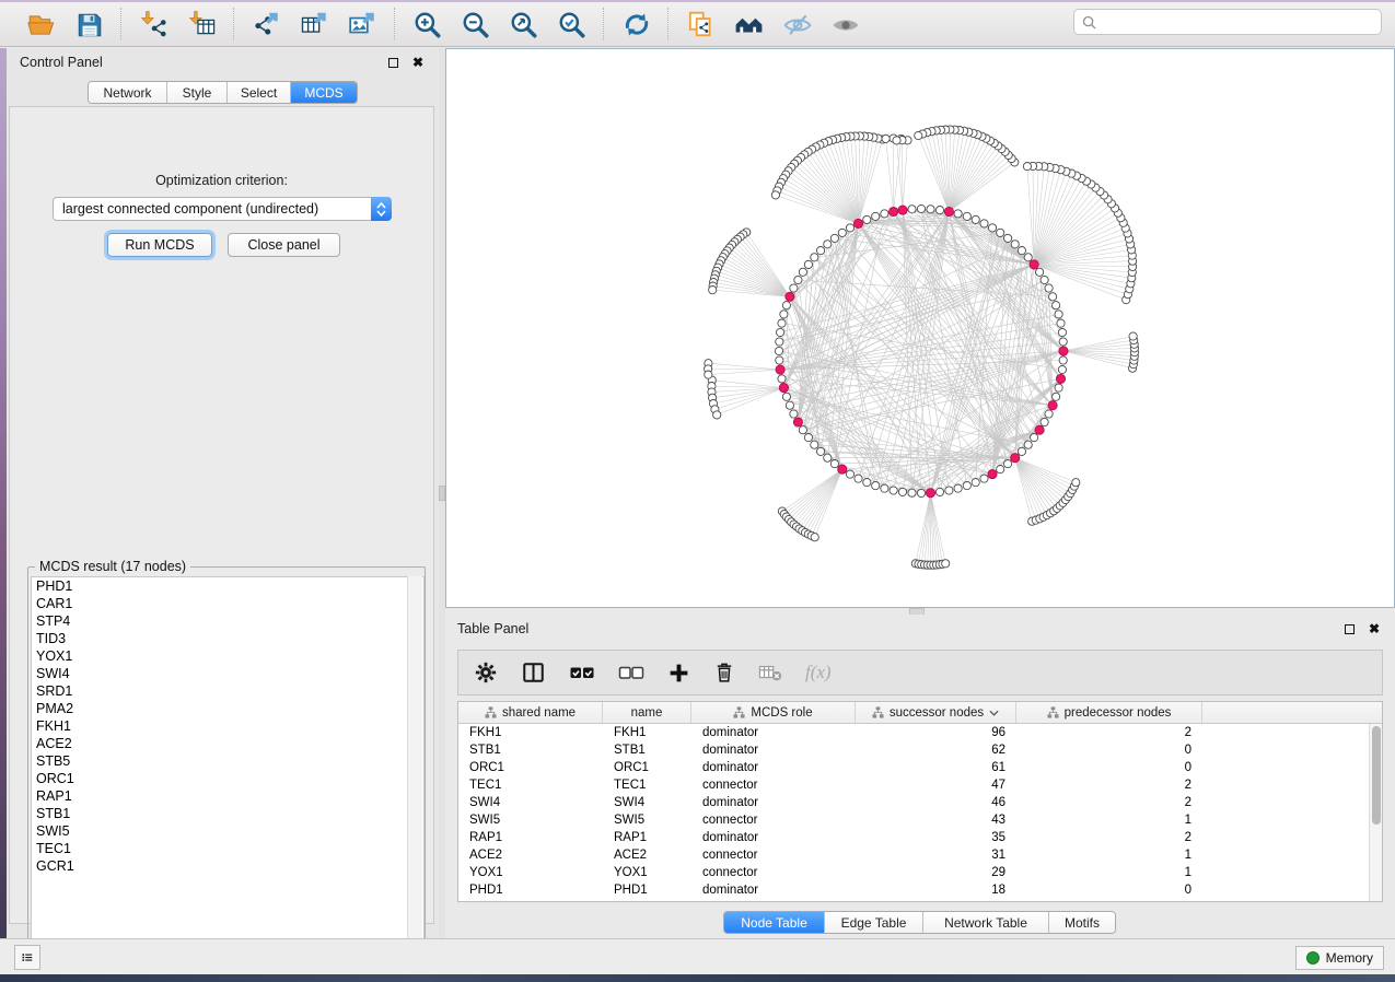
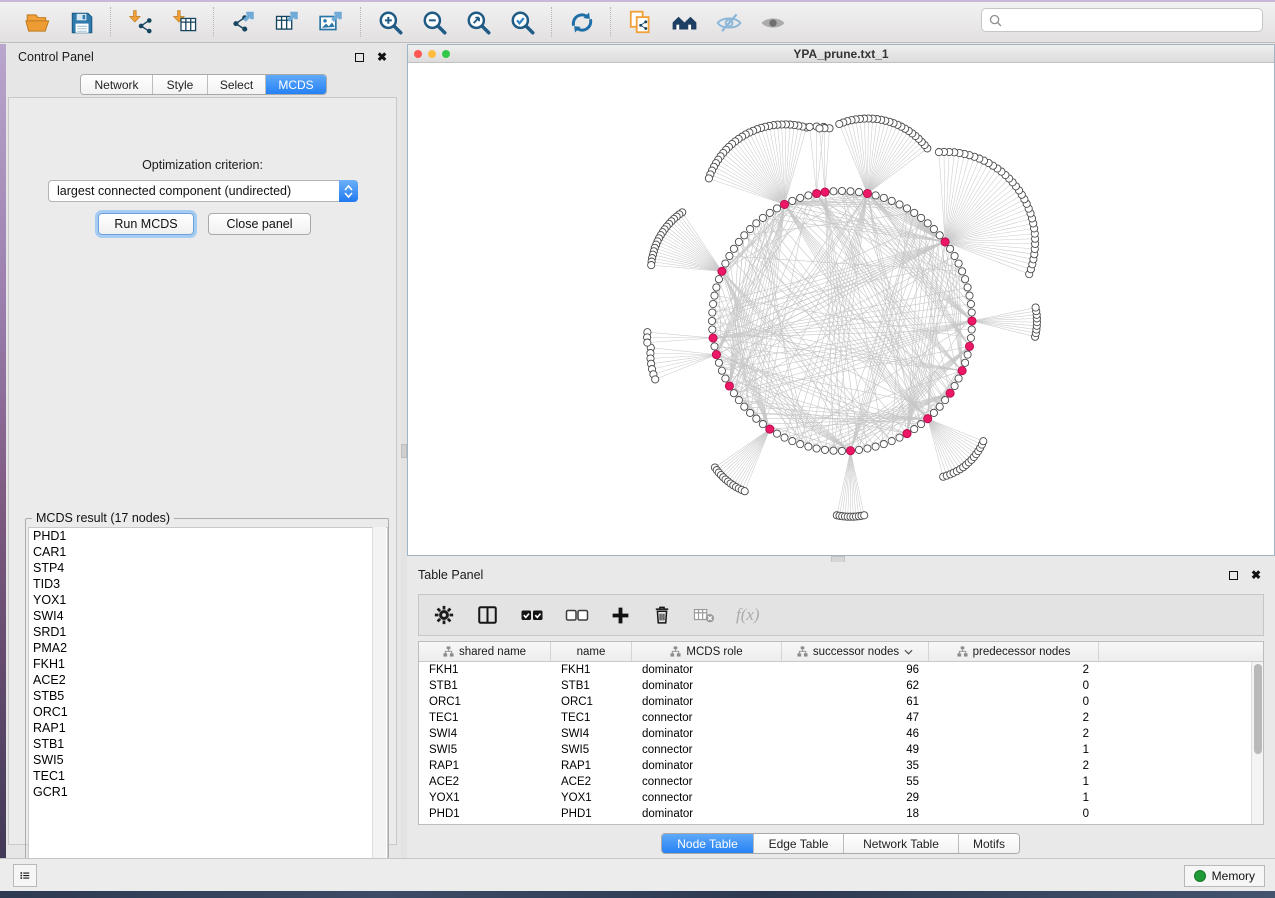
  Control Panel
  ✖
  Network
  Style
  Select
  MCDS
  Optimization criterion:
  largest connected component (undirected)
  Run MCDS
  Close panel
  MCDS result (17 nodes)
  PHD1
  CAR1
  STP4
  TID3
  YOX1
  SWI4
  SRD1
  PMA2
  FKH1
  ACE2
  STB5
  ORC1
  RAP1
  STB1
  SWI5
  TEC1
  GCR1
+ YPA_prune.txt_1
  Table Panel
  ✖
  f(x)
  shared name
  name
  MCDS role
  successor nodes
  predecessor nodes
  FKH1
  FKH1
  dominator
  96
  2
  STB1
  STB1
  dominator
  62
  0
  ORC1
  ORC1
  dominator
  61
  0
  TEC1
  TEC1
  connector
  47
  2
  SWI4
  SWI4
  dominator
  46
  2
  SWI5
  SWI5
  connector
- 43
+ 49
  1
  RAP1
  RAP1
  dominator
  35
  2
  ACE2
  ACE2
  connector
- 31
+ 55
  1
  YOX1
  YOX1
  connector
  29
  1
  PHD1
  PHD1
  dominator
  18
  0
  Node Table
  Edge Table
  Network Table
  Motifs
  Memory
